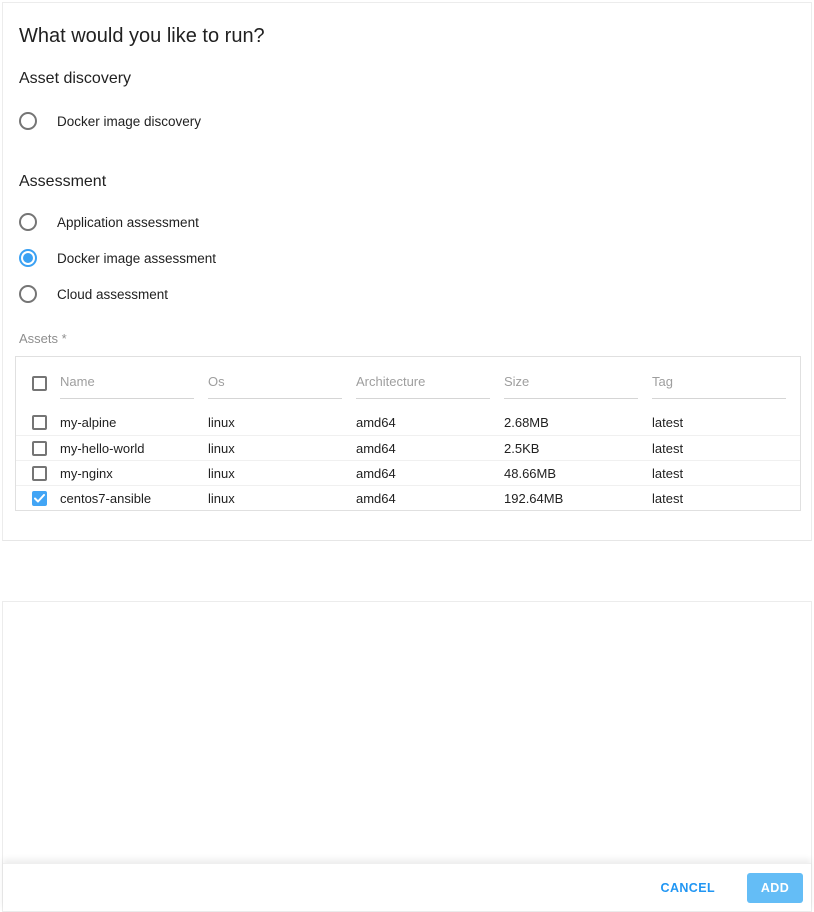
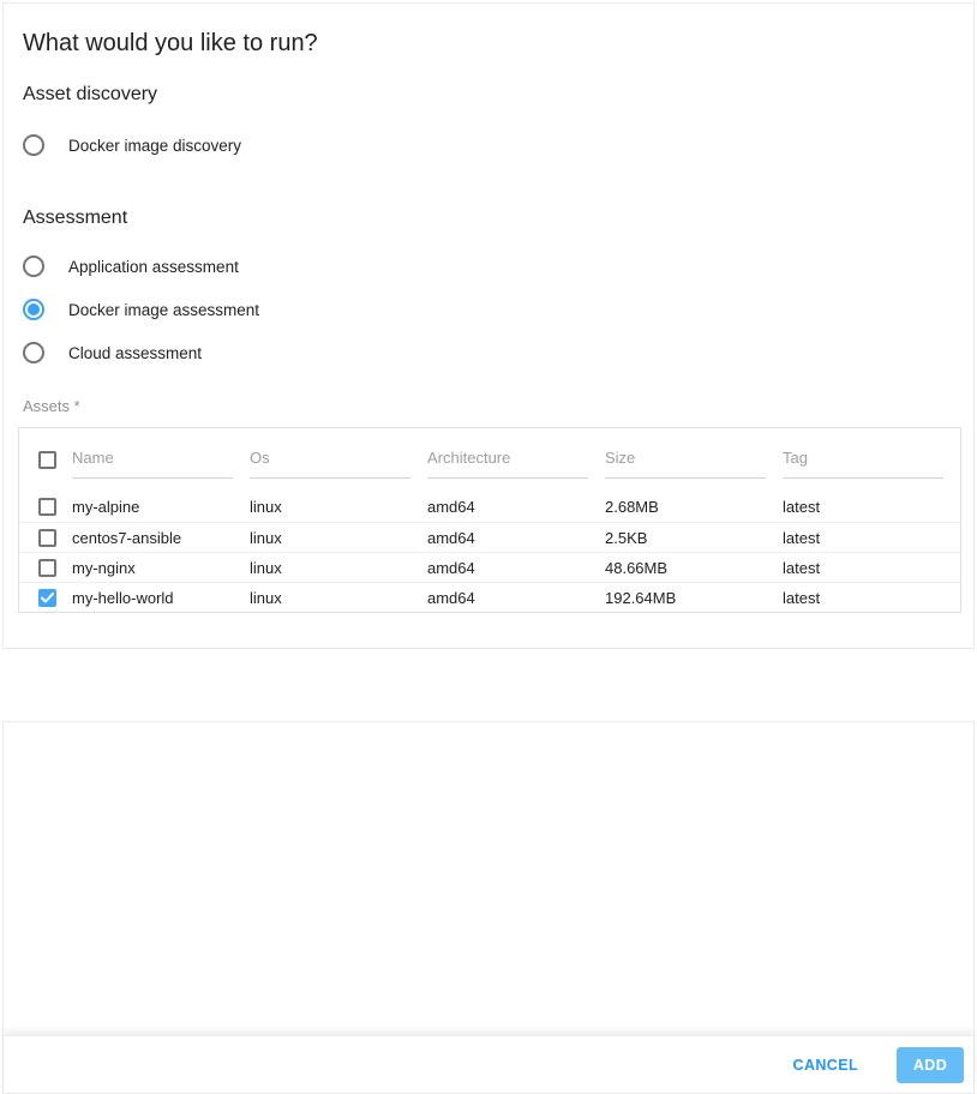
  What would you like to run?
  Asset discovery
  Docker image discovery
  Assessment
  Application assessment
  Docker image assessment
  Cloud assessment
  Assets *
  Name
  Os
  Architecture
  Size
  Tag
  my-alpine
  linux
  amd64
  2.68MB
  latest
- my-hello-world
+ centos7-ansible
  linux
  amd64
  2.5KB
  latest
  my-nginx
  linux
  amd64
  48.66MB
  latest
- centos7-ansible
+ my-hello-world
  linux
  amd64
  192.64MB
  latest
  CANCEL
  ADD
